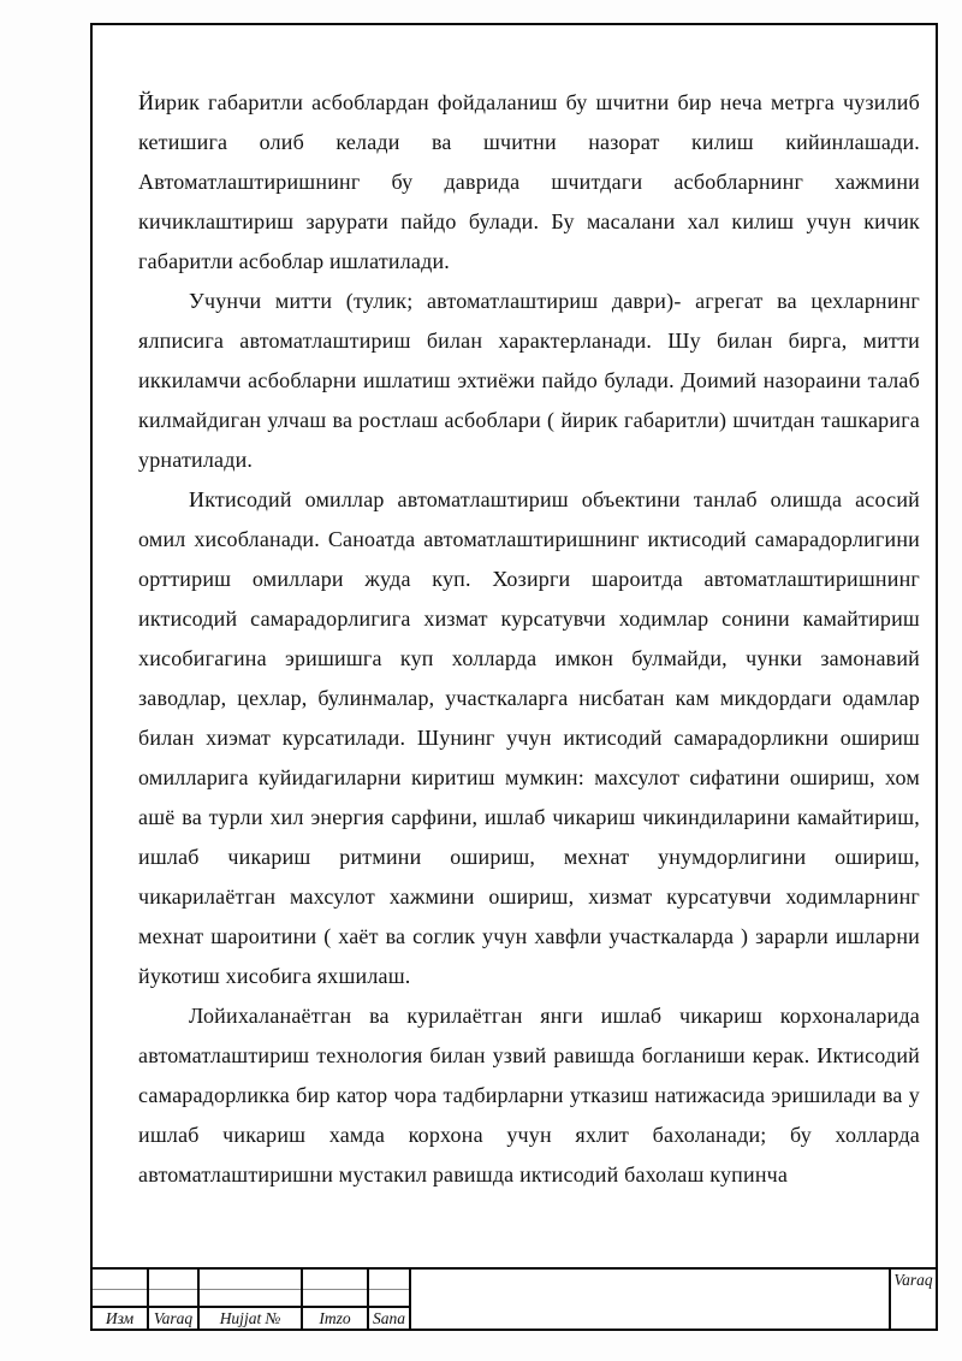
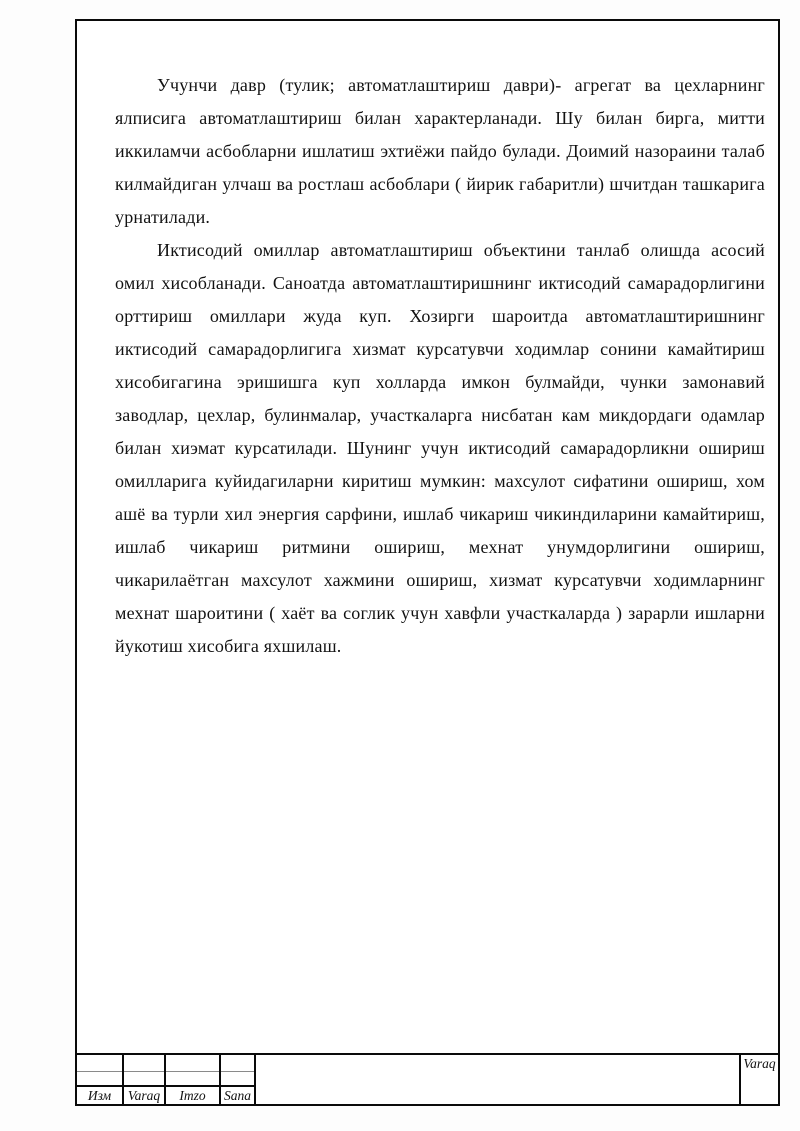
- Йирик габаритли асбоблардан фойдаланиш бу шчитни бир неча метрга чузилиб кетишига олиб келади ва шчитни назорат килиш кийинлашади. Автоматлаштиришнинг бу даврида шчитдаги асбобларнинг хажмини кичиклаштириш зарурати пайдо булади. Бу масалани хал килиш учун кичик габаритли асбоблар ишлатилади.
- Учунчи митти (тулик; автоматлаштириш даври)- агрегат ва цехларнинг ялписига автоматлаштириш билан характерланади. Шу билан бирга, митти иккиламчи асбобларни ишлатиш эхтиёжи пайдо булади. Доимий назораини талаб килмайдиган улчаш ва ростлаш асбоблари ( йирик габаритли) шчитдан ташкарига урнатилади.
+ Учунчи давр (тулик; автоматлаштириш даври)- агрегат ва цехларнинг ялписига автоматлаштириш билан характерланади. Шу билан бирга, митти иккиламчи асбобларни ишлатиш эхтиёжи пайдо булади. Доимий назораини талаб килмайдиган улчаш ва ростлаш асбоблари ( йирик габаритли) шчитдан ташкарига урнатилади.
  Иктисодий омиллар автоматлаштириш объектини танлаб олишда асосий омил хисобланади. Саноатда автоматлаштиришнинг иктисодий самарадорлигини орттириш омиллари жуда куп. Хозирги шароитда автоматлаштиришнинг иктисодий самарадорлигига хизмат курсатувчи ходимлар сонини камайтириш хисобигагина эришишга куп холларда имкон булмайди, чунки замонавий заводлар, цехлар, булинмалар, участкаларга нисбатан кам микдордаги одамлар билан хиэмат курсатилади. Шунинг учун иктисодий самарадорликни ошириш омилларига куйидагиларни киритиш мумкин: махсулот сифатини ошириш, хом ашё ва турли хил энергия сарфини, ишлаб чикариш чикиндиларини камайтириш, ишлаб чикариш ритмини ошириш, мехнат унумдорлигини ошириш, чикарилаётган махсулот хажмини ошириш, хизмат курсатувчи ходимларнинг мехнат шароитини ( хаёт ва соглик учун хавфли участкаларда ) зарарли ишларни йукотиш хисобига яхшилаш.
- Лойихаланаётган ва курилаётган янги ишлаб чикариш корхоналарида автоматлаштириш технология билан узвий равишда богланиши керак. Иктисодий самарадорликка бир катор чора тадбирларни утказиш натижасида эришилади ва у ишлаб чикариш хамда корхона учун яхлит бахоланади; бу холларда автоматлаштиришни мустакил равишда иктисодий бахолаш купинча
  Изм
  Varaq
- Hujjat №
  Imzo
  Sana
  Varaq
